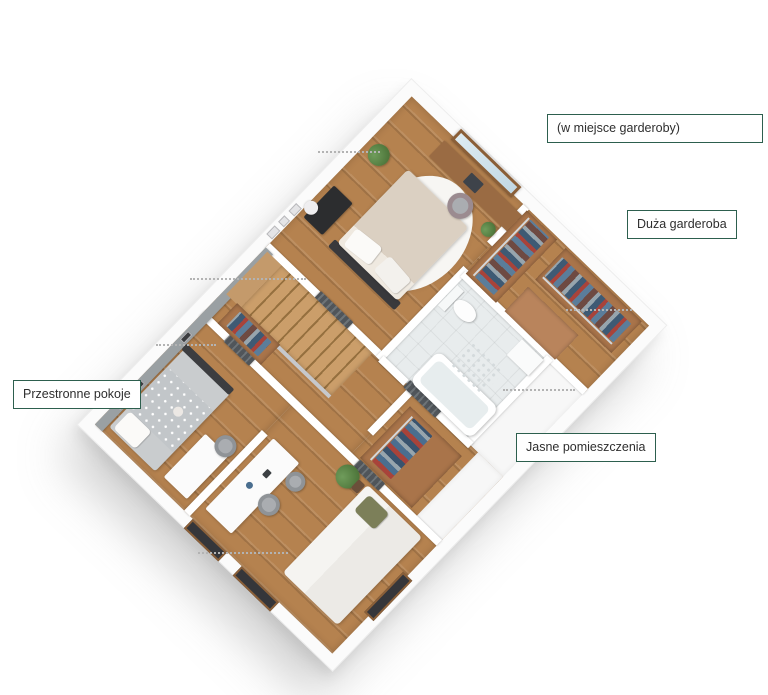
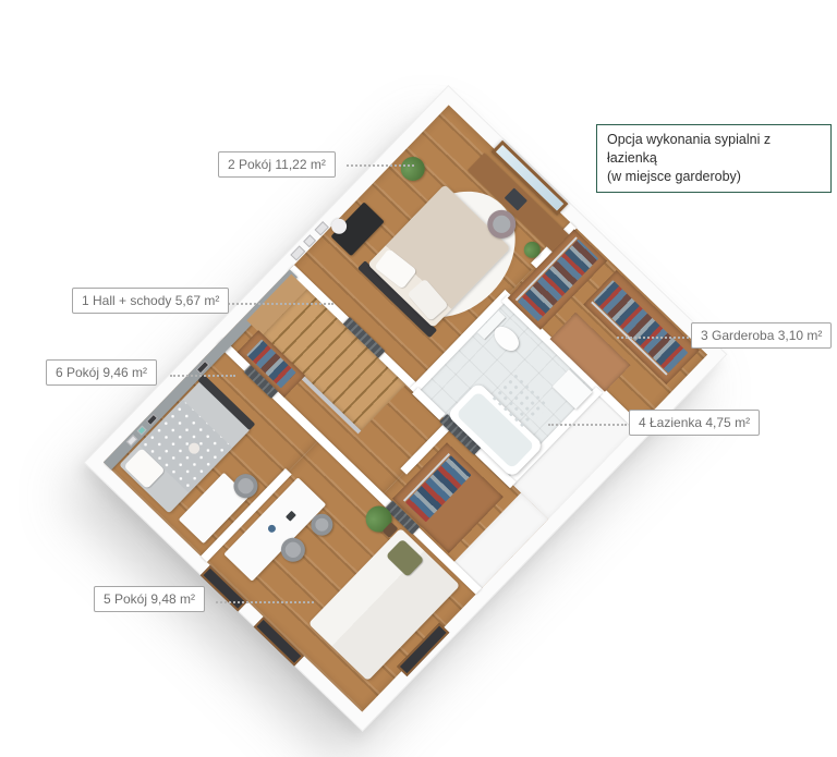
+ 2 Pokój 11,22 m²
+ 1 Hall + schody 5,67 m²
+ 3 Garderoba 3,10 m²
+ 6 Pokój 9,46 m²
+ 4 Łazienka 4,75 m²
+ 5 Pokój 9,48 m²
+ Opcja wykonania sypialni z łazienką
  (w miejsce garderoby)
- Duża garderoba
- Przestronne pokoje
- Jasne pomieszczenia
